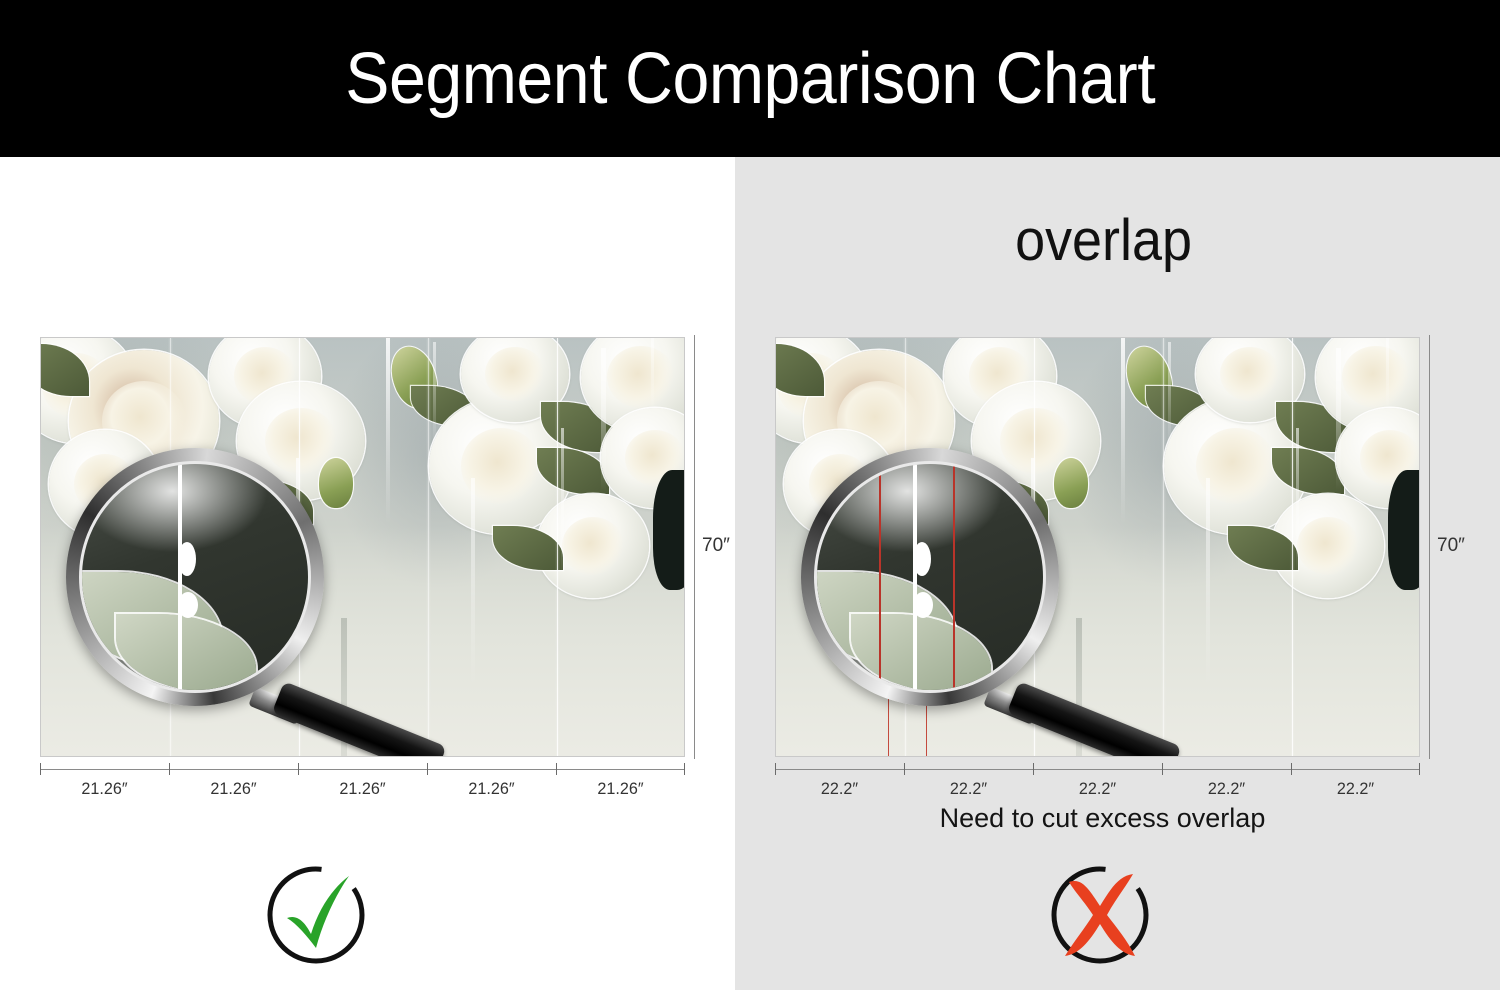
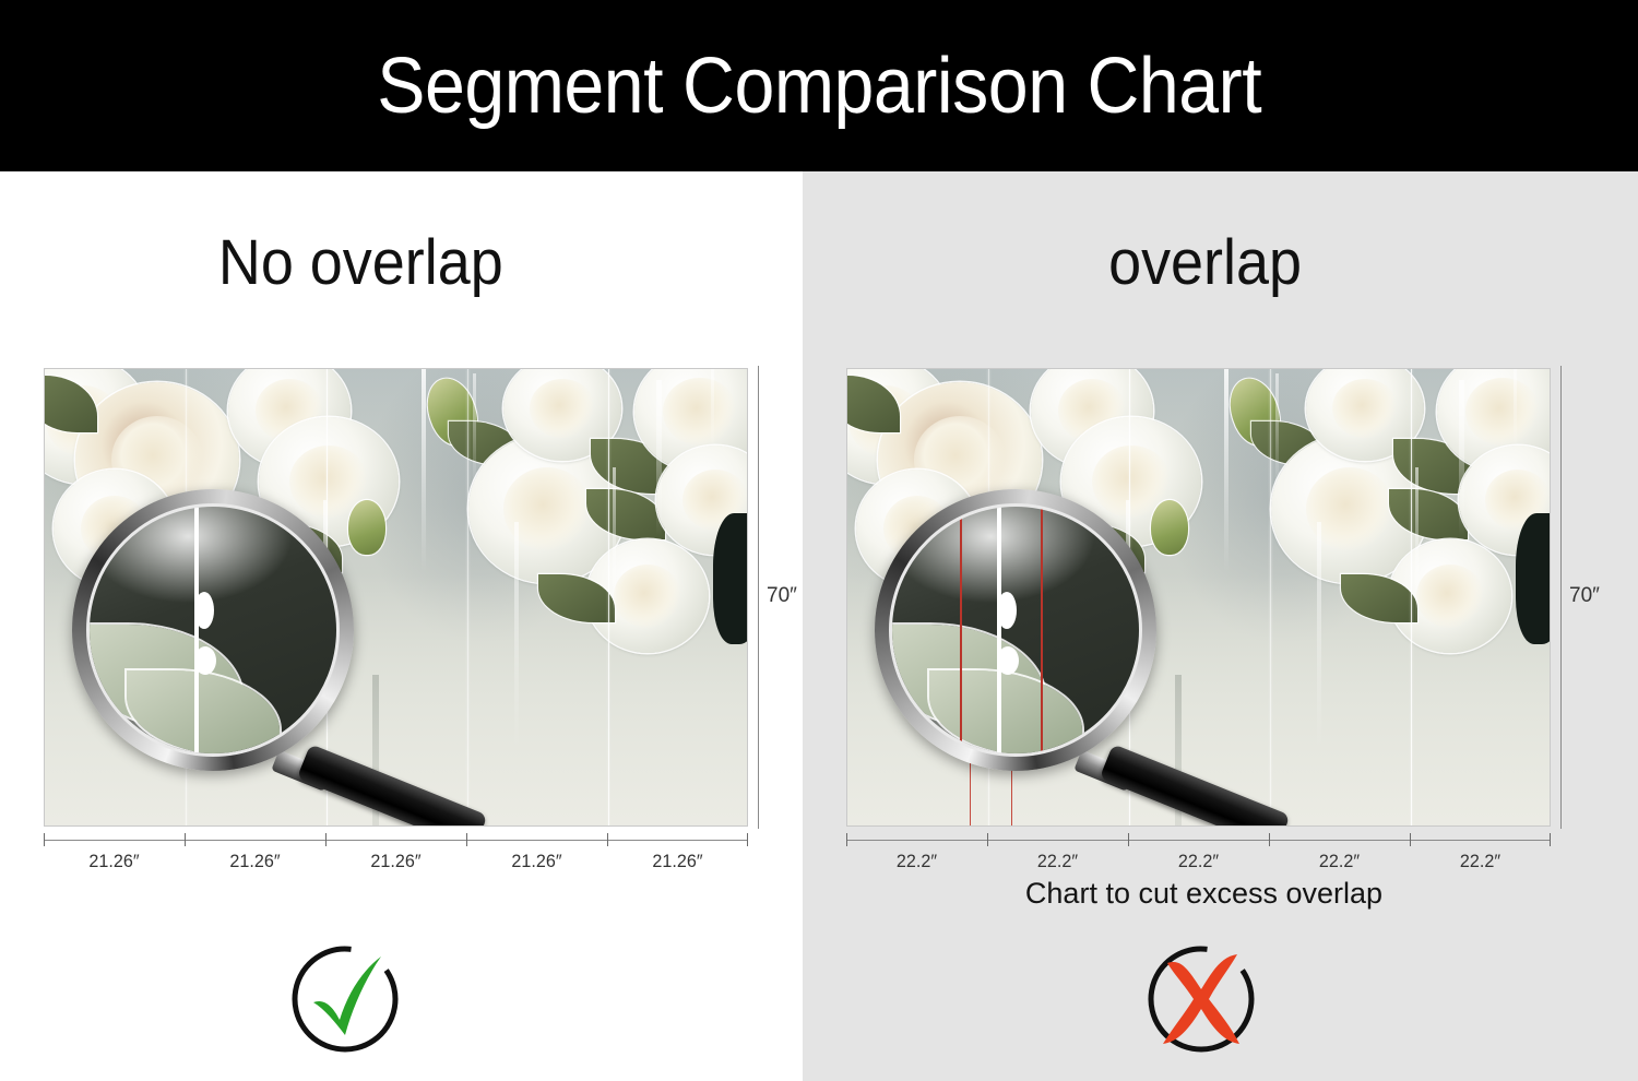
  Segment Comparison Chart
+ No overlap
  70″
  21.26″
  21.26″
  21.26″
  21.26″
  21.26″
  overlap
  70″
  22.2″
  22.2″
  22.2″
  22.2″
  22.2″
- Need to cut excess overlap
+ Chart to cut excess overlap
